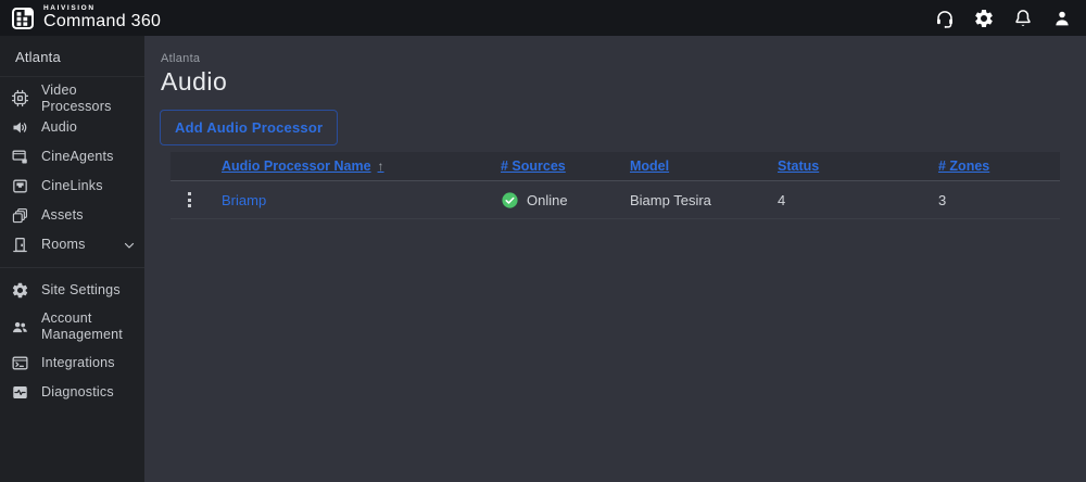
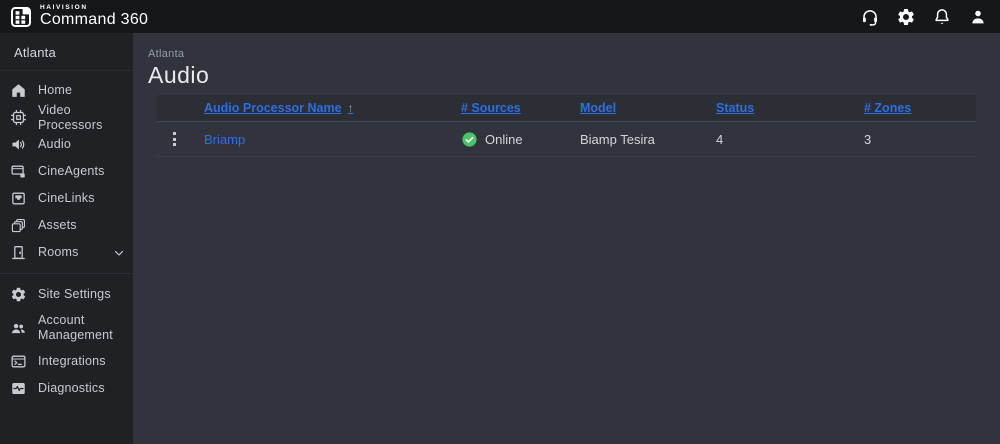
  Command 360
  Atlanta
+ Home
  Video Processors
  Audio
  CineAgents
  CineLinks
  Assets
  Rooms
  Site Settings
  Account Management
  Integrations
  Diagnostics
  Atlanta
  Audio
- Add Audio Processor
  Audio Processor Name
  ↑
  # Sources
  Model
  Status
  # Zones
  Briamp
  Online
  Biamp Tesira
  4
  3
